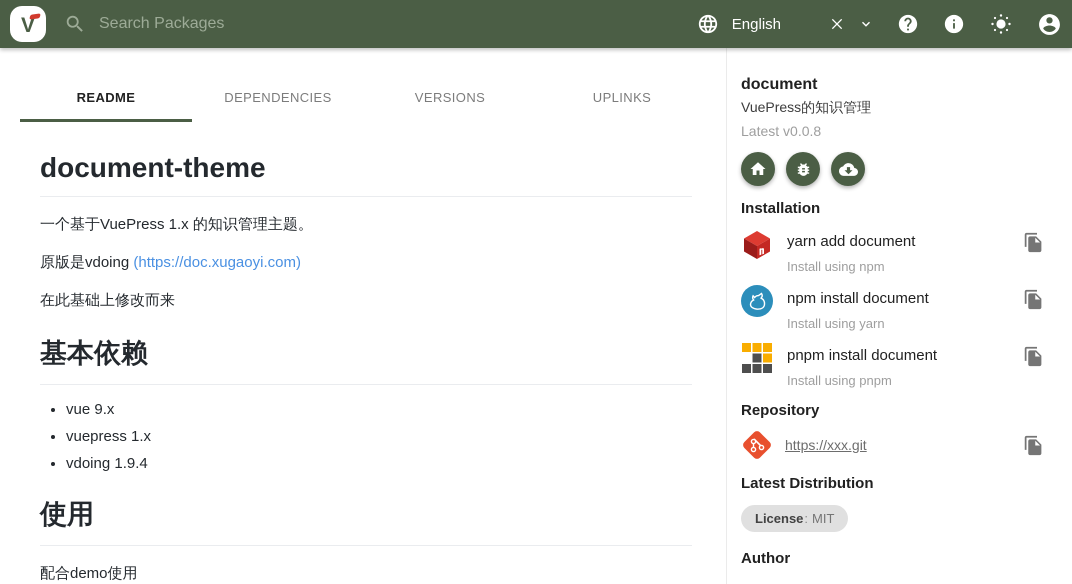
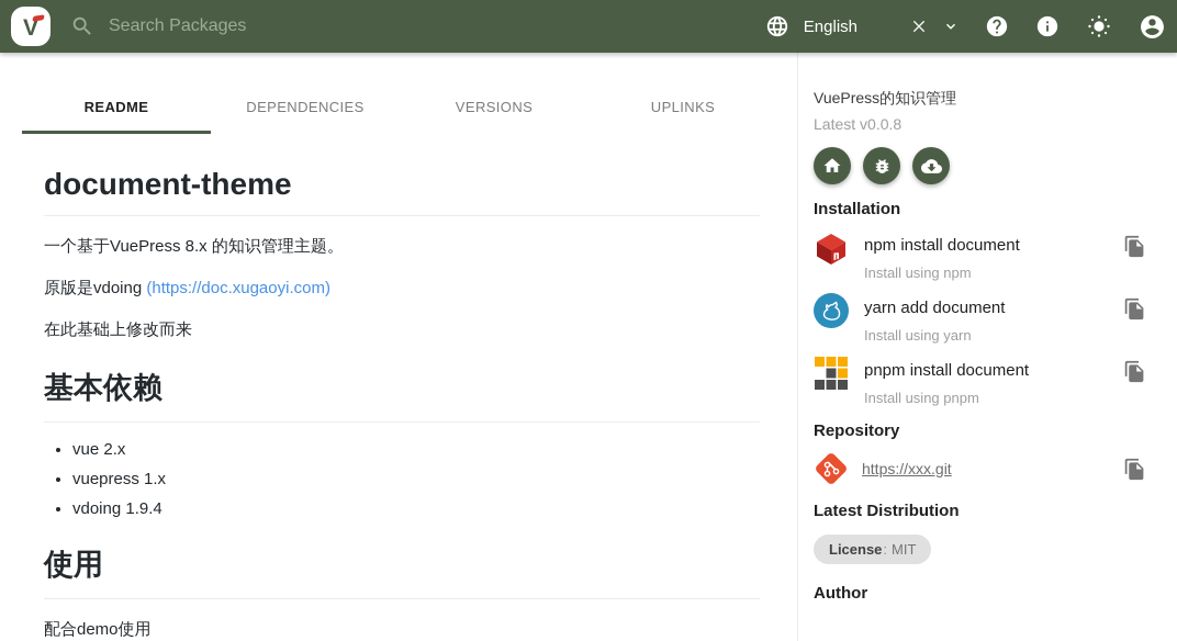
  V
  Search Packages
  English
  README
  DEPENDENCIES
  VERSIONS
  UPLINKS
  document-theme
- 一个基于VuePress 1.x 的知识管理主题。
+ 一个基于VuePress 8.x 的知识管理主题。
  原版是vdoing (https://doc.xugaoyi.com)
  在此基础上修改而来
  基本依赖
- vue 9.x
+ vue 2.x
  vuepress 1.x
  vdoing 1.9.4
  使用
  配合demo使用
- document
  VuePress的知识管理
  Latest v0.0.8
  Installation
- yarn add document
+ npm install document
  Install using npm
- npm install document
+ yarn add document
  Install using yarn
  pnpm install document
  Install using pnpm
  Repository
  https://xxx.git
  Latest Distribution
  License
  :
  MIT
  Author
